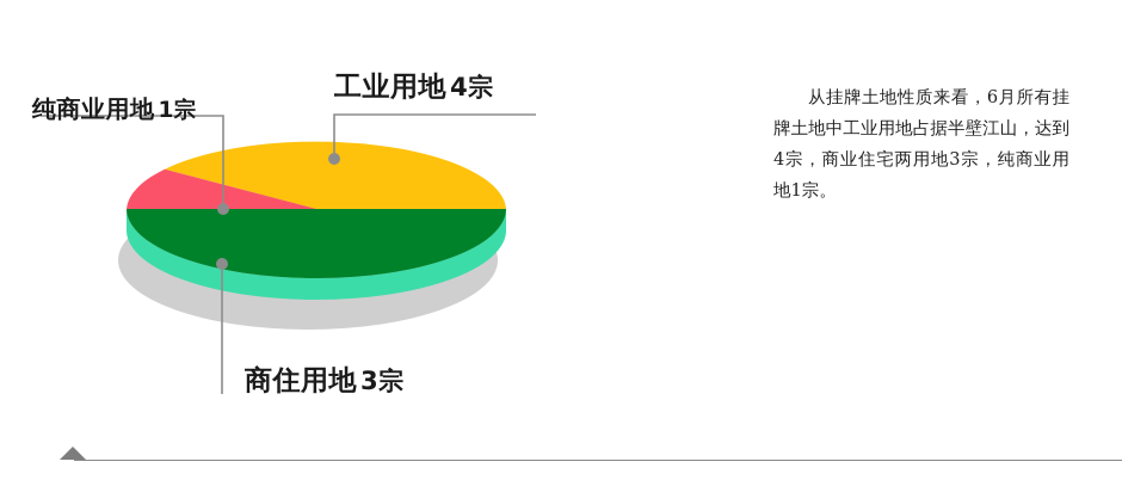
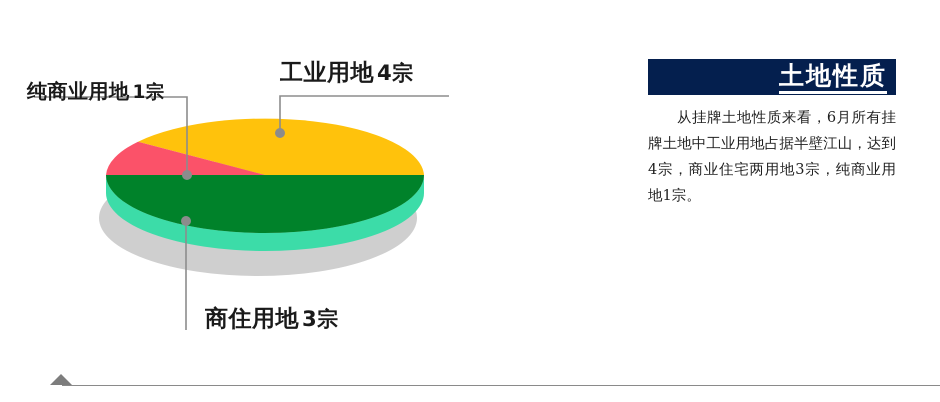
  纯商业用地 1宗
  工业用地4宗
  商住用地3宗
+ 土地性质
  从挂牌土地性质来看，6月所有挂牌土地中工业用地占据半壁江山，达到4宗，商业住宅两用地3宗，纯商业用地1宗。
